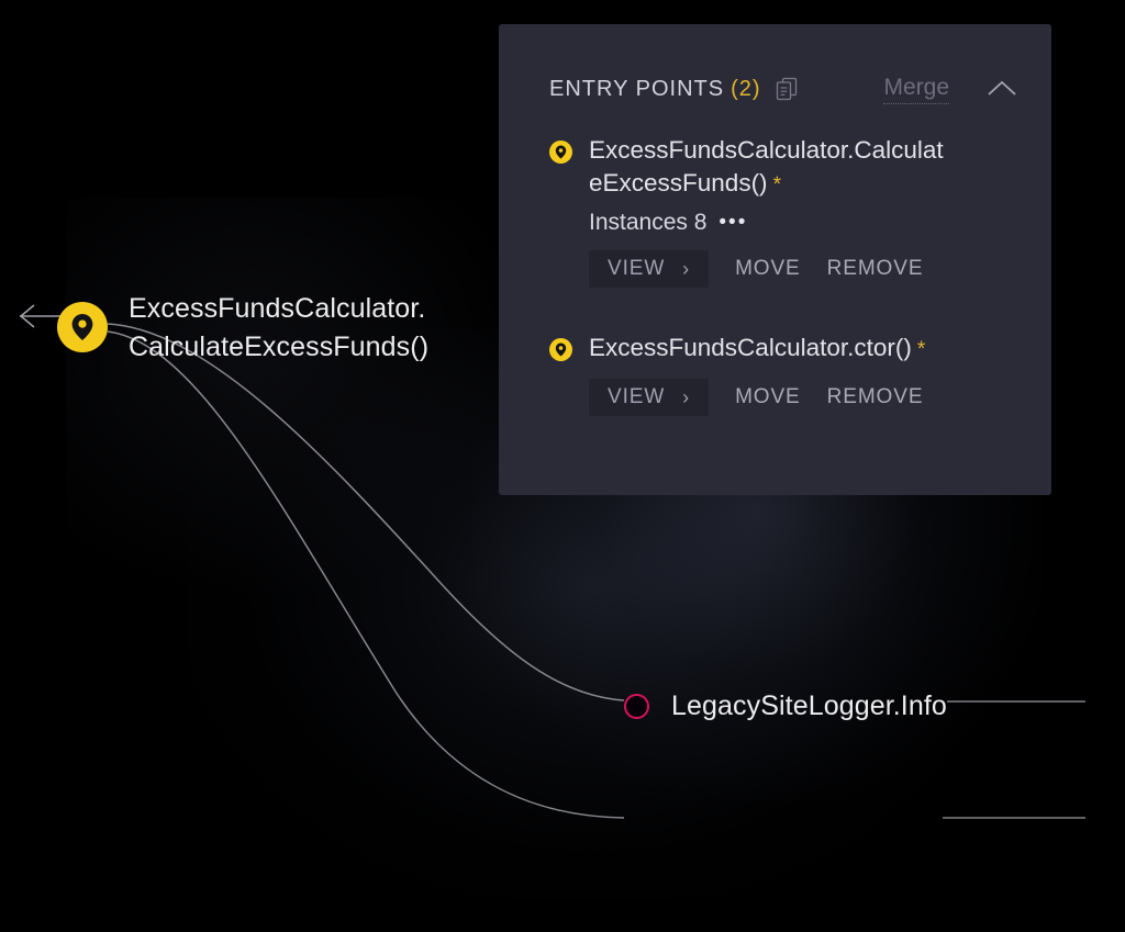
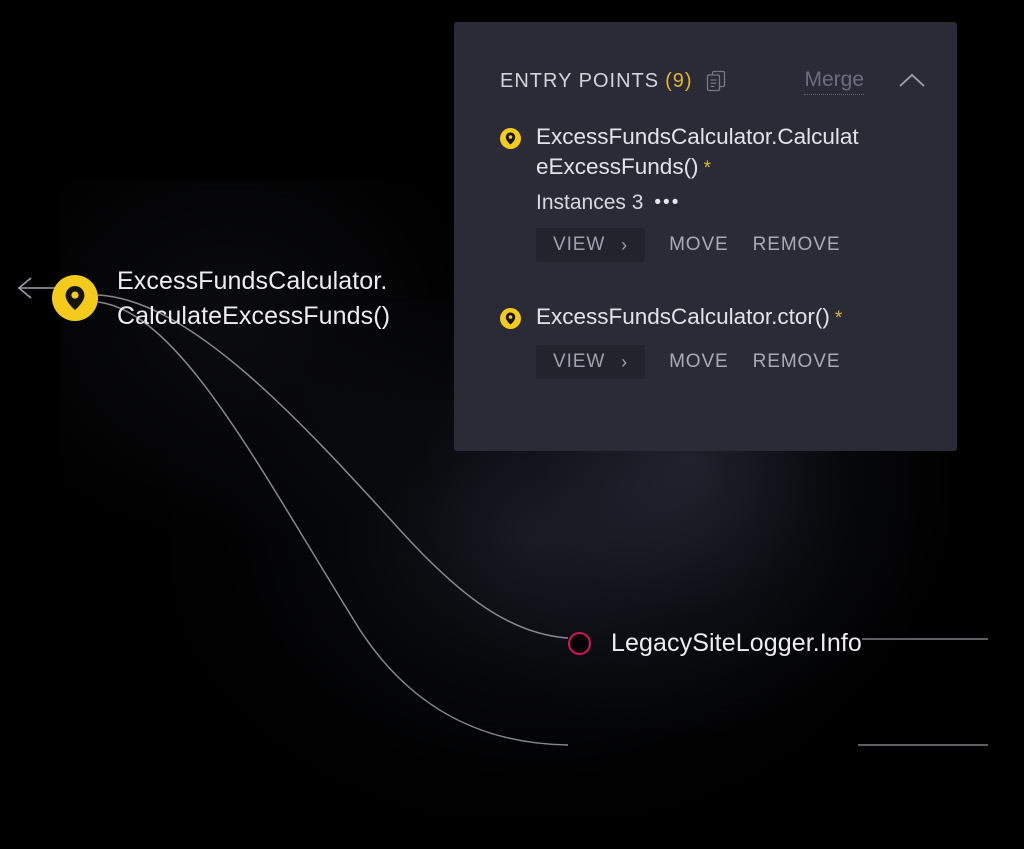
  ExcessFundsCalculator.
  CalculateExcessFunds()
  LegacySiteLogger.Info
  ENTRY POINTS
- (2)
+ (9)
  Merge
  ExcessFundsCalculator.CalculateExcessFunds() *
- Instances 8
+ Instances 3
  •••
  VIEW
  ›
  MOVE
  REMOVE
  ExcessFundsCalculator.ctor() *
  VIEW
  ›
  MOVE
  REMOVE
